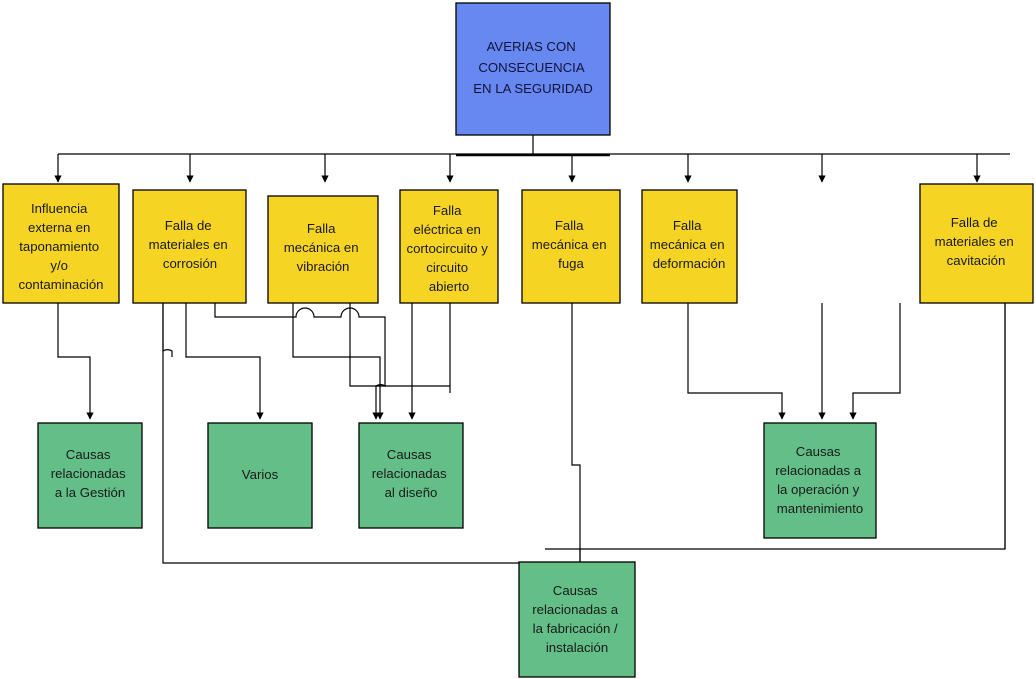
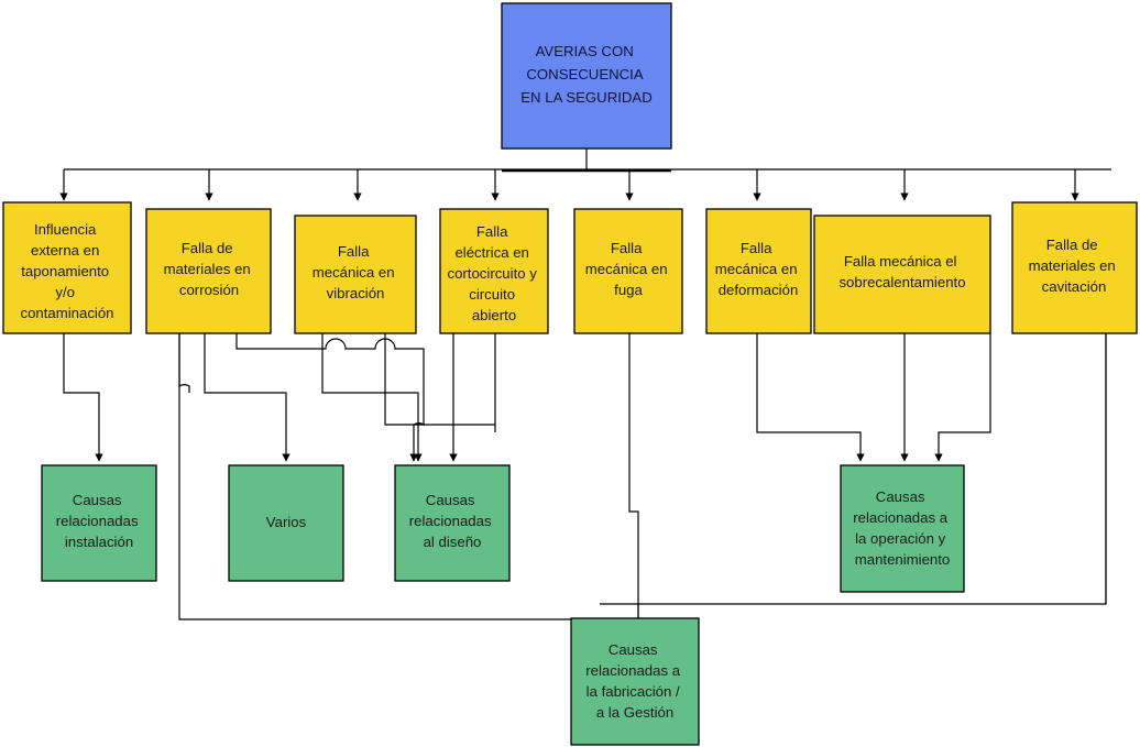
  AVERIAS CON CONSECUENCIA EN LA SEGURIDAD
  Influencia externa en taponamiento y/o contaminación
  Falla de materiales en corrosión
  Falla mecánica en vibración
  Falla eléctrica en cortocircuito y circuito abierto
  Falla mecánica en fuga
  Falla mecánica en deformación
+ Falla mecánica el sobrecalentamiento
  Falla de materiales en cavitación
- Causas relacionadas a la Gestión
+ Causas relacionadas instalación
  Varios
  Causas relacionadas al diseño
  Causas relacionadas a la operación y mantenimiento
- Causas relacionadas a la fabricación / instalación
+ Causas relacionadas a la fabricación / a la Gestión
